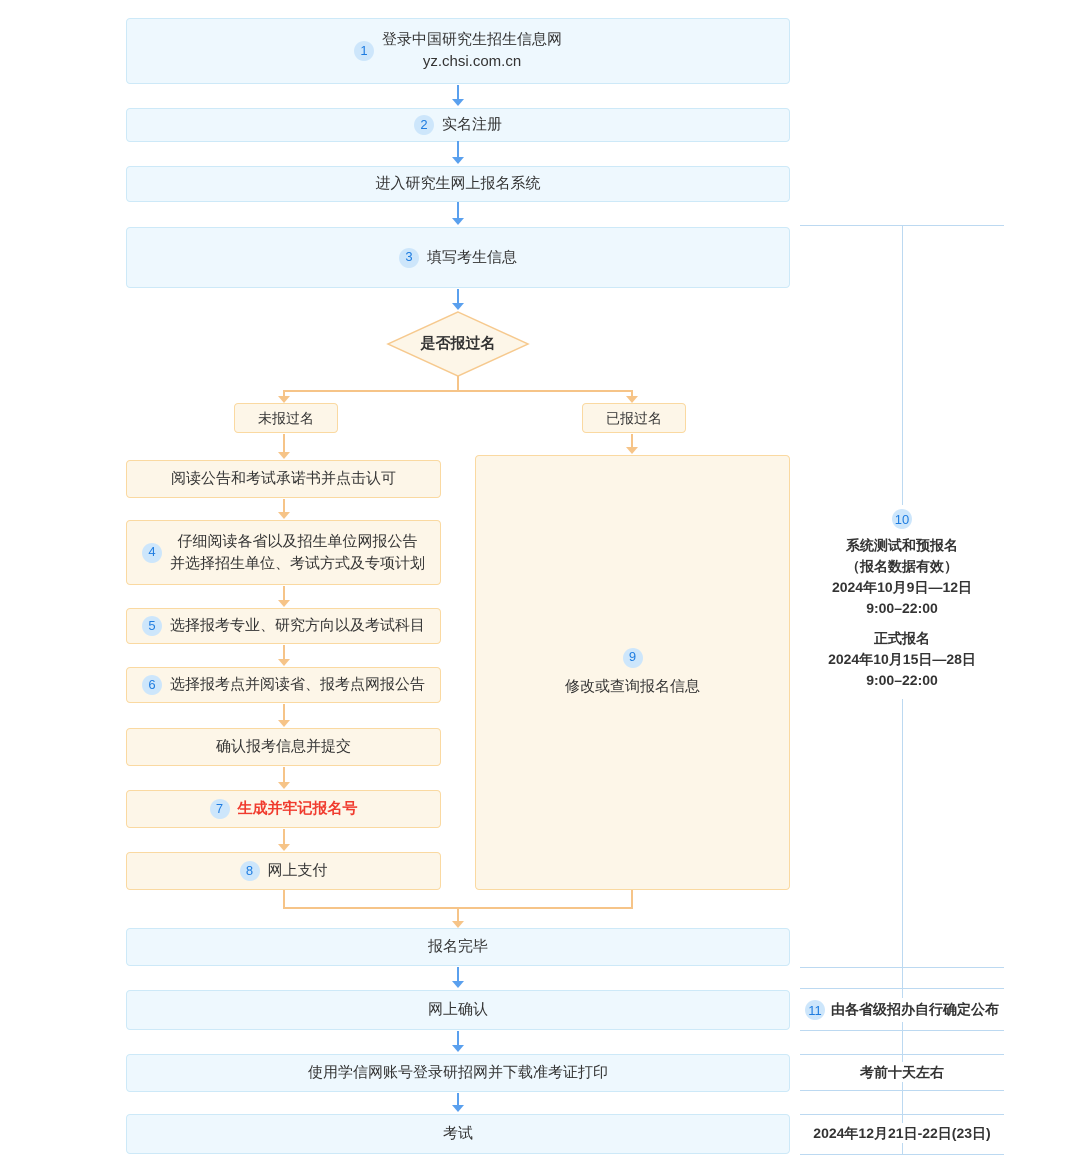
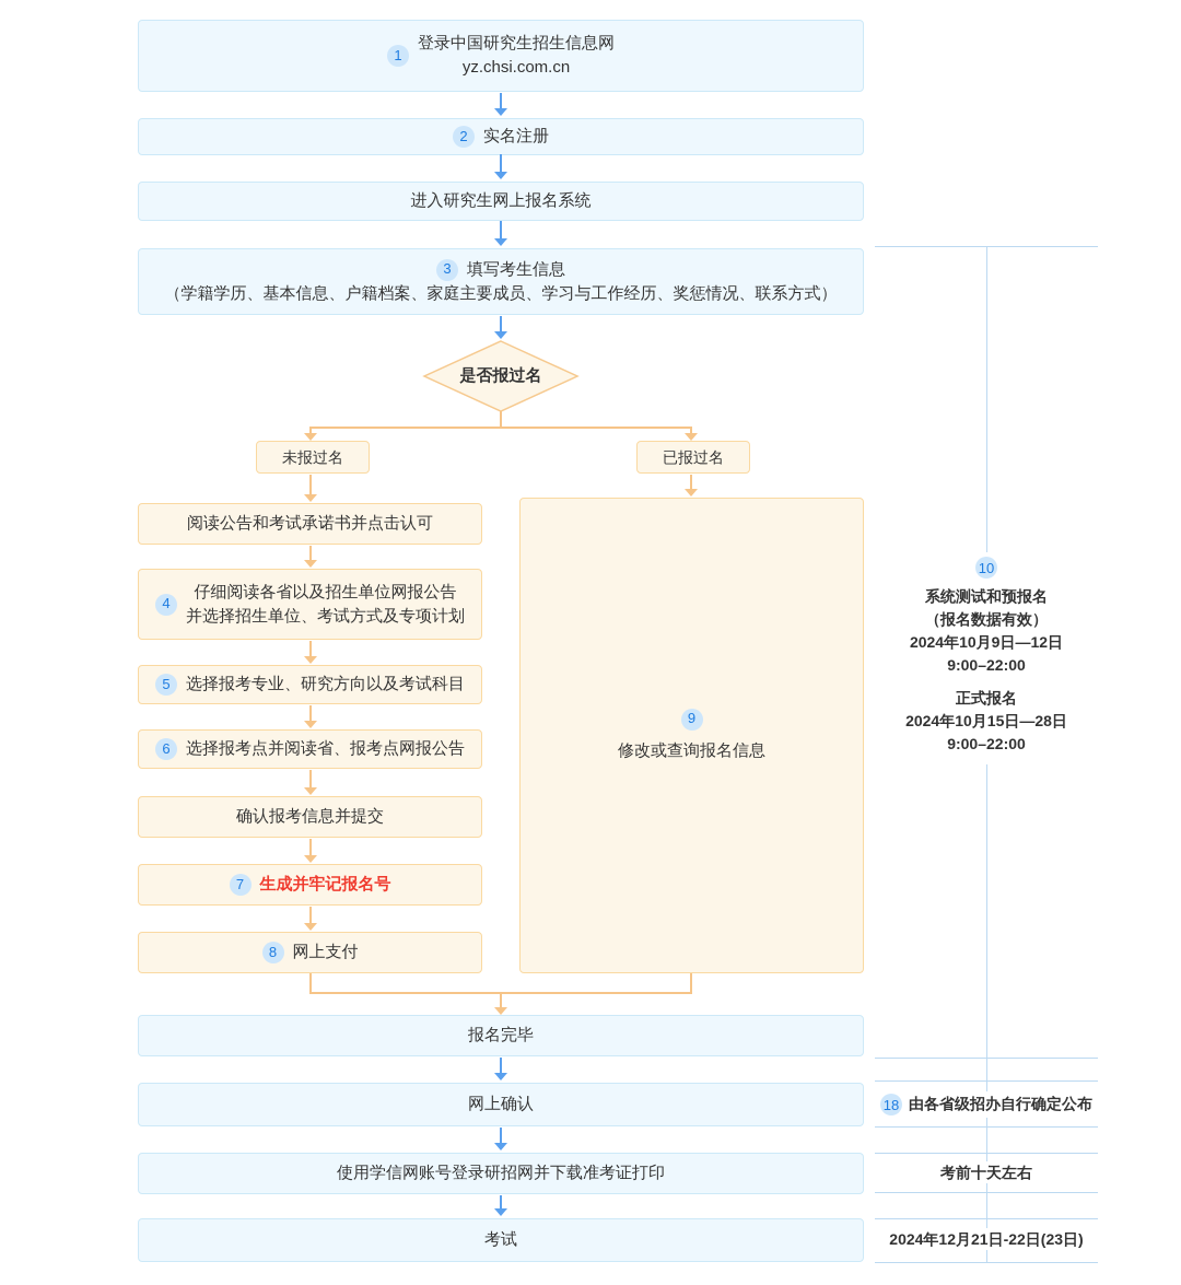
  1
  登录中国研究生招生信息网
  yz.chsi.com.cn
  2
  实名注册
  进入研究生网上报名系统
  3
  填写考生信息
+ （学籍学历、基本信息、户籍档案、家庭主要成员、学习与工作经历、奖惩情况、联系方式）
  是否报过名
  未报过名
  已报过名
  阅读公告和考试承诺书并点击认可
  4
  仔细阅读各省以及招生单位网报公告
  并选择招生单位、考试方式及专项计划
  5
  选择报考专业、研究方向以及考试科目
  6
  选择报考点并阅读省、报考点网报公告
  确认报考信息并提交
  7
  生成并牢记报名号
  8
  网上支付
  9
  修改或查询报名信息
  报名完毕
  网上确认
  使用学信网账号登录研招网并下载准考证打印
  考试
  10
  系统测试和预报名
  （报名数据有效）
  2024年10月9日—12日
  9:00–22:00
  正式报名
  2024年10月15日—28日
  9:00–22:00
- 11
+ 18
  由各省级招办自行确定公布
  考前十天左右
  2024年12月21日-22日(23日)
